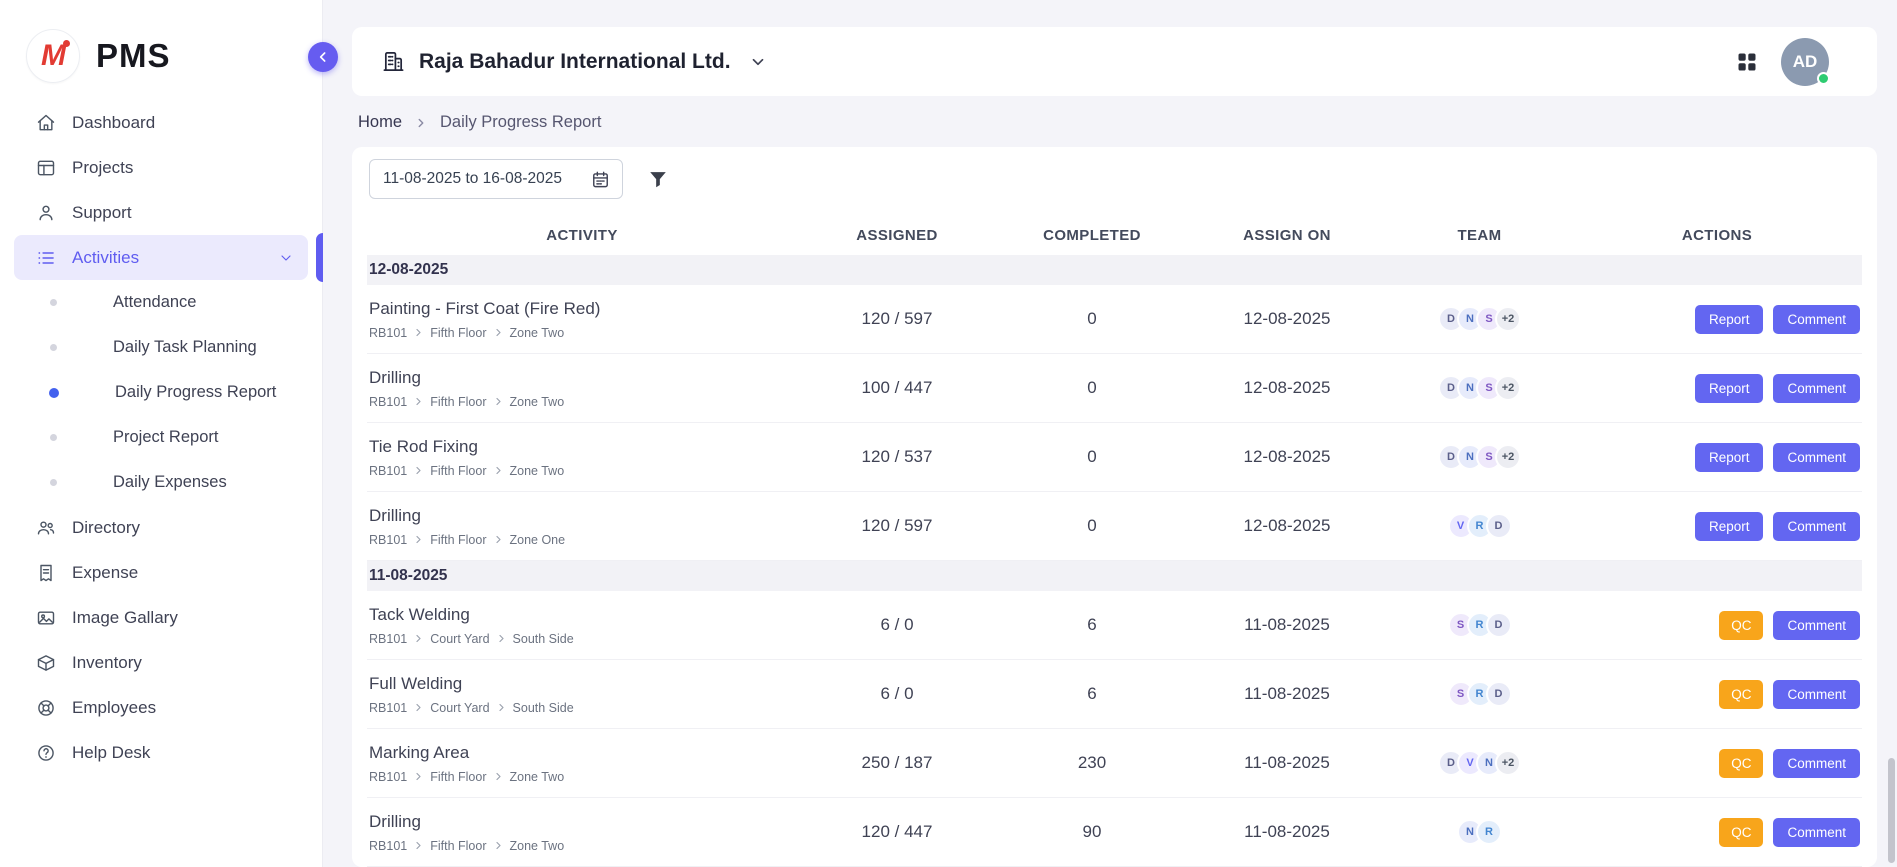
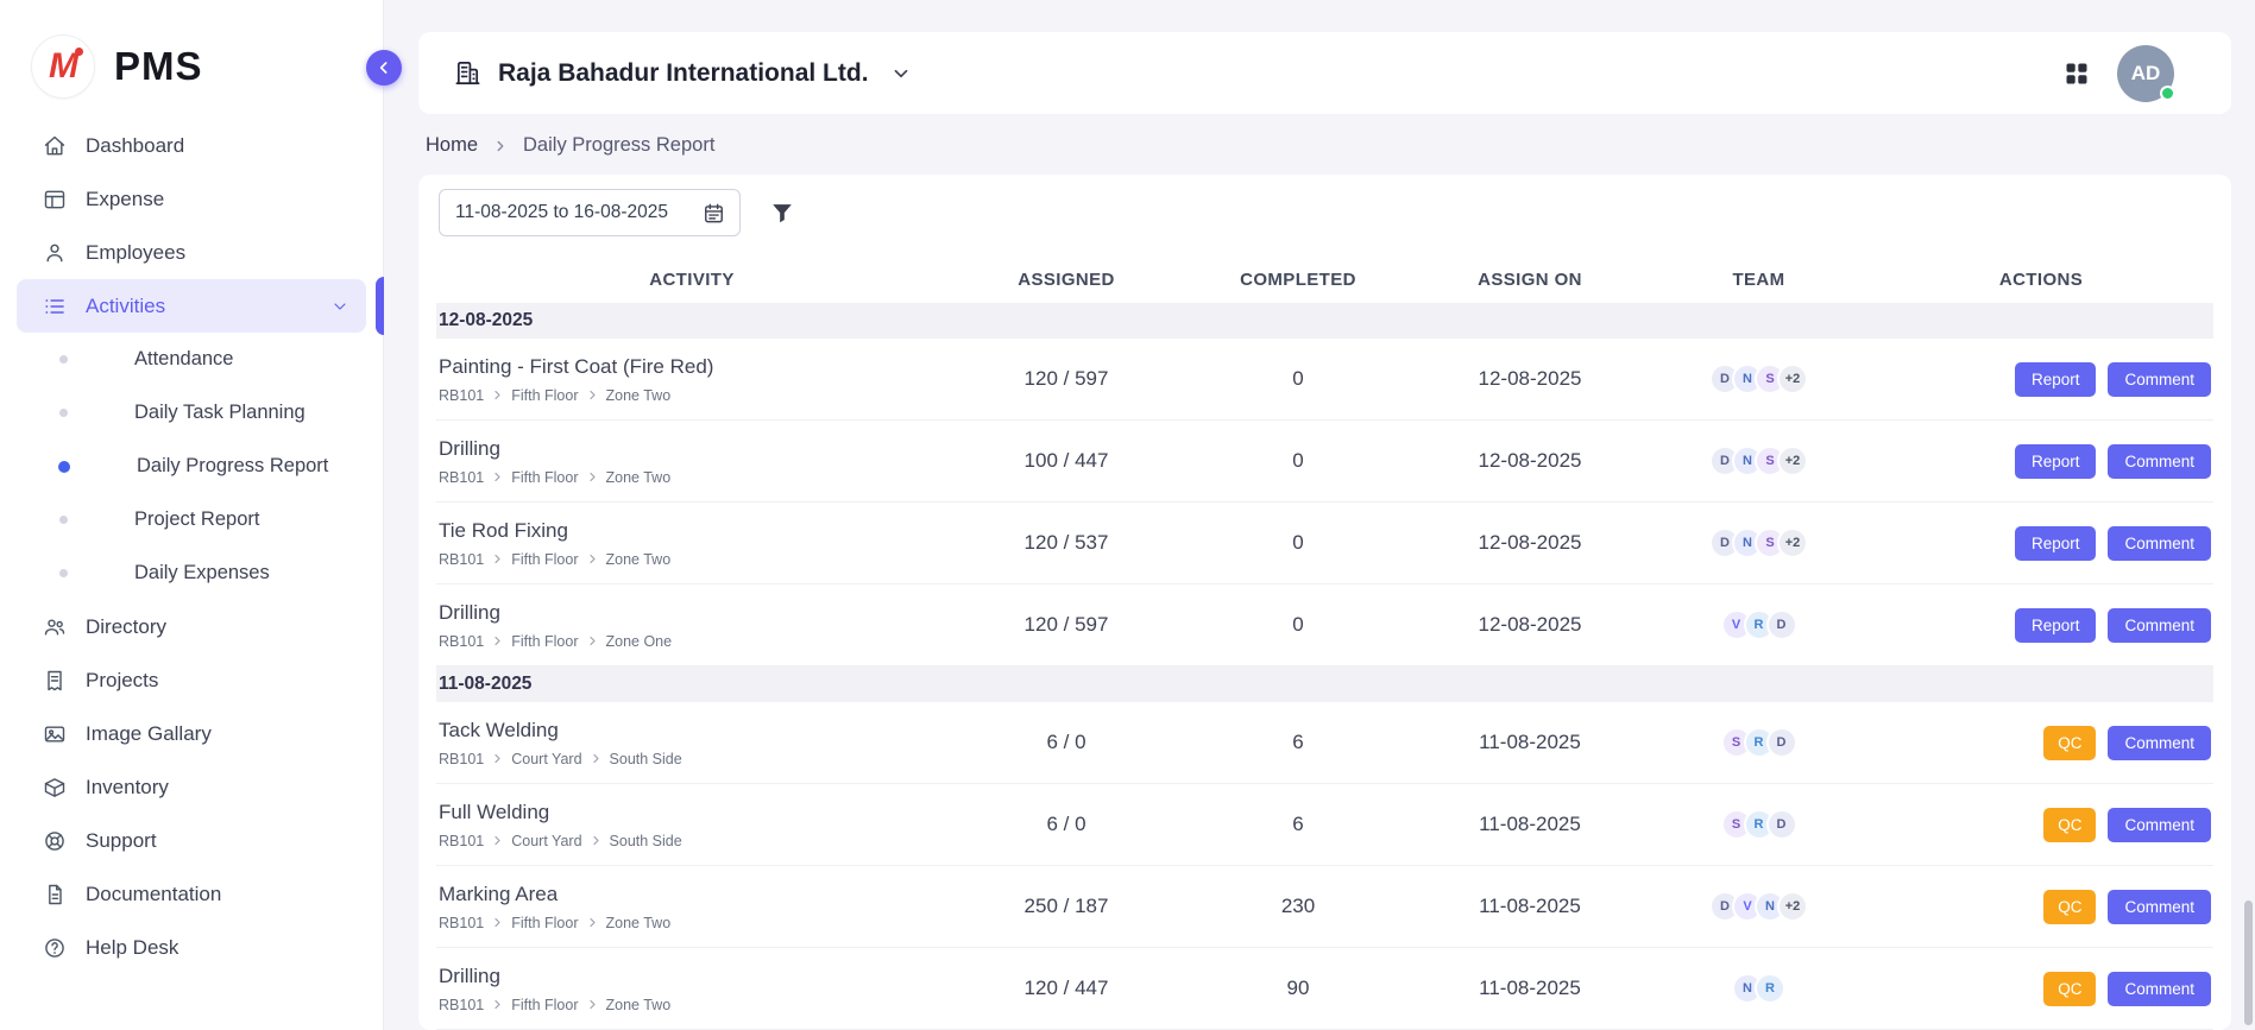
  M
  PMS
  Dashboard
- Projects
+ Expense
- Support
+ Employees
  Activities
  Attendance
  Daily Task Planning
  Daily Progress Report
  Project Report
  Daily Expenses
  Directory
- Expense
+ Projects
  Image Gallary
  Inventory
- Employees
+ Support
+ Documentation
  Help Desk
  Raja Bahadur International Ltd.
  AD
  Home
  Daily Progress Report
  11-08-2025 to 16-08-2025
  ACTIVITY
  ASSIGNED
  COMPLETED
  ASSIGN ON
  TEAM
  ACTIONS
  12-08-2025
  Painting - First Coat (Fire Red)
  RB101
  Fifth Floor
  Zone Two
  120 / 597
  0
  12-08-2025
  D
  N
  S
  +2
  Report
  Comment
  Drilling
  RB101
  Fifth Floor
  Zone Two
  100 / 447
  0
  12-08-2025
  D
  N
  S
  +2
  Report
  Comment
  Tie Rod Fixing
  RB101
  Fifth Floor
  Zone Two
  120 / 537
  0
  12-08-2025
  D
  N
  S
  +2
  Report
  Comment
  Drilling
  RB101
  Fifth Floor
  Zone One
  120 / 597
  0
  12-08-2025
  V
  R
  D
  Report
  Comment
  11-08-2025
  Tack Welding
  RB101
  Court Yard
  South Side
  6 / 0
  6
  11-08-2025
  S
  R
  D
  QC
  Comment
  Full Welding
  RB101
  Court Yard
  South Side
  6 / 0
  6
  11-08-2025
  S
  R
  D
  QC
  Comment
  Marking Area
  RB101
  Fifth Floor
  Zone Two
  250 / 187
  230
  11-08-2025
  D
  V
  N
  +2
  QC
  Comment
  Drilling
  RB101
  Fifth Floor
  Zone Two
  120 / 447
  90
  11-08-2025
  N
  R
  QC
  Comment
